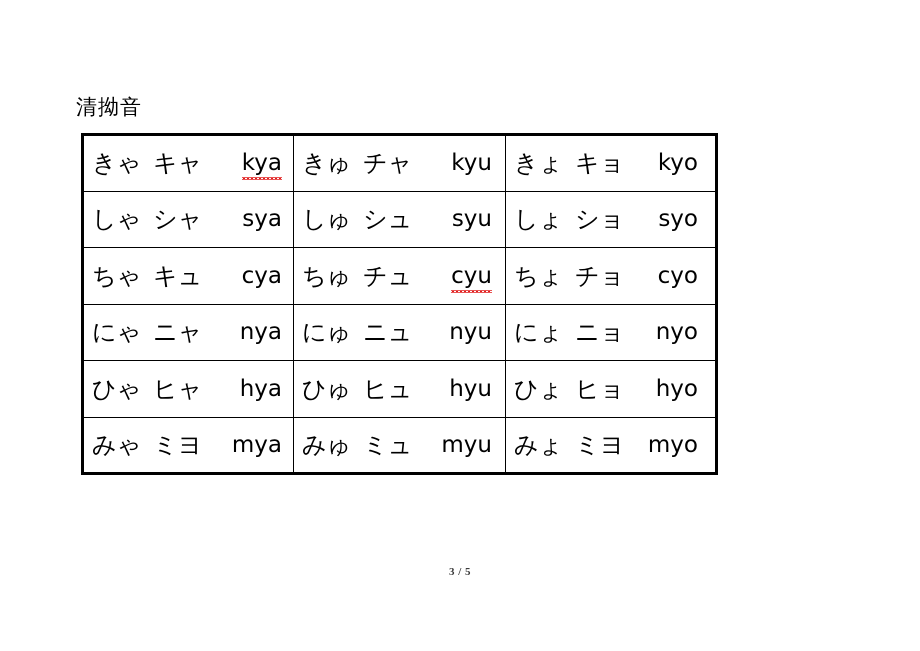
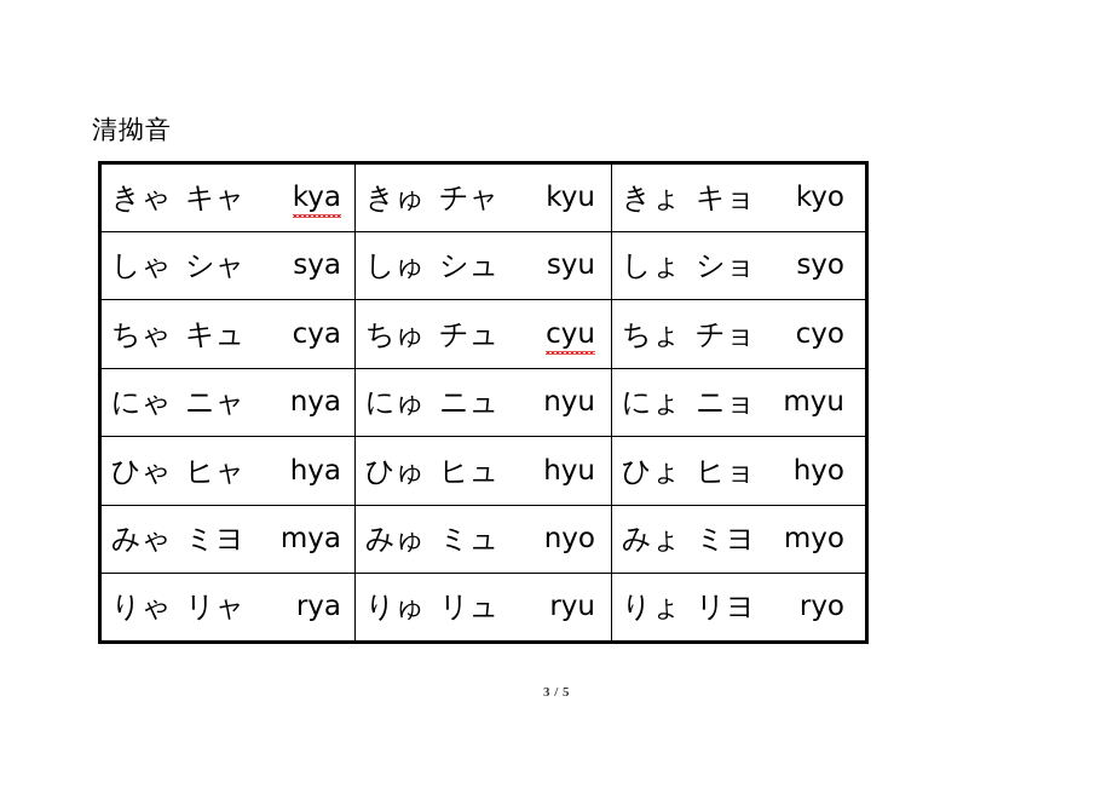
  清拗音
  きゃ キャ kya	きゅ チャ kyu	きょ キョ kyo
  しゃ シャ sya	しゅ シュ syu	しょ ショ syo
  ちゃ キュ cya	ちゅ チュ cyu	ちょ チョ cyo
- にゃ ニャ nya	にゅ ニュ nyu	にょ ニョ nyo
+ にゃ ニャ nya	にゅ ニュ nyu	にょ ニョ myu
  ひゃ ヒャ hya	ひゅ ヒュ hyu	ひょ ヒョ hyo
- みゃ ミヨ mya	みゅ ミュ myu	みょ ミヨ myo
+ みゃ ミヨ mya	みゅ ミュ nyo	みょ ミヨ myo
+ りゃ リャ rya	りゅ リュ ryu	りょ リヨ ryo
  3 / 5
